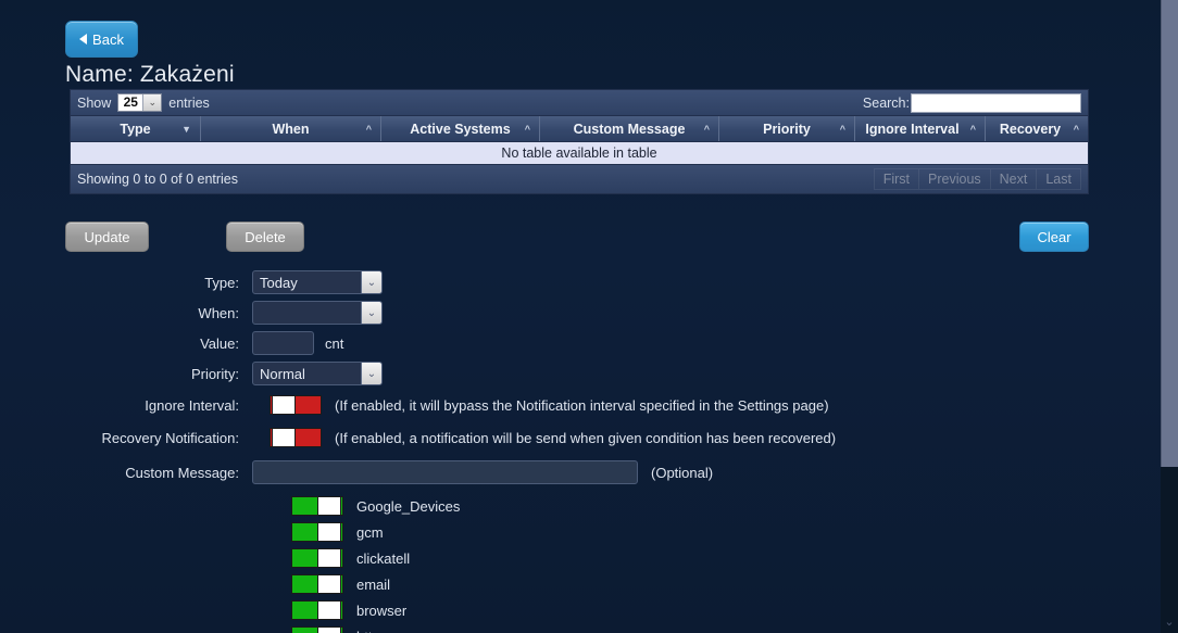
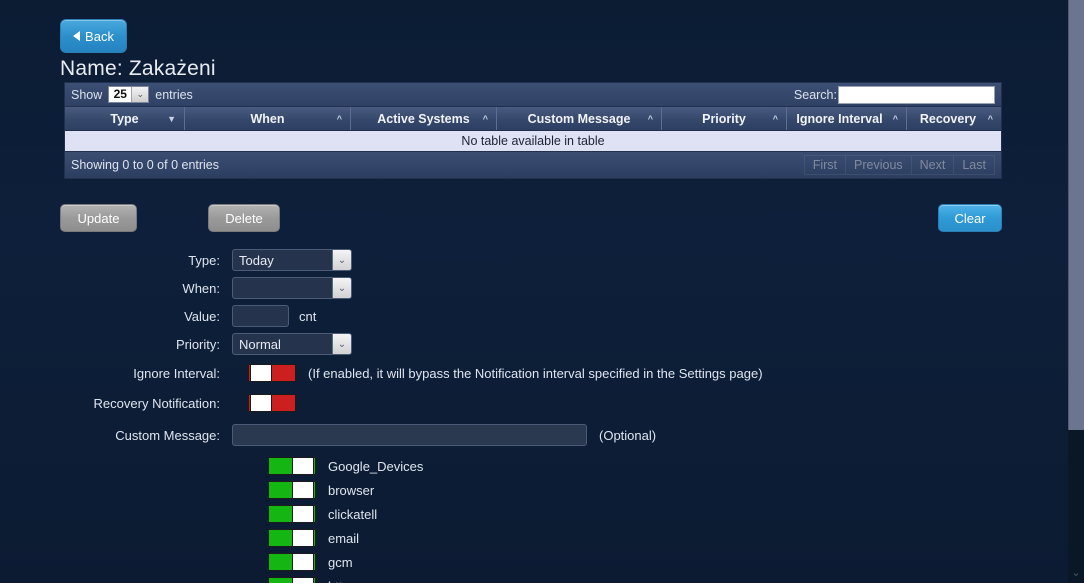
  Back
  Name: Zakażeni
  Show
  25
  ⌄
  entries
  Search:
  Type
  ▼
  When
  ^
  Active Systems
  ^
  Custom Message
  ^
  Priority
  ^
  Ignore Interval
  ^
  Recovery
  ^
  No table available in table
  Showing 0 to 0 of 0 entries
  First
  Previous
  Next
  Last
  Update
  Delete
  Clear
  Type:
  Today
  ⌄
  When:
  ⌄
  Value:
  cnt
  Priority:
  Normal
  ⌄
  Ignore Interval:
  (If enabled, it will bypass the Notification interval specified in the Settings page)
  Recovery Notification:
- (If enabled, a notification will be send when given condition has been recovered)
  Custom Message:
  (Optional)
  Google_Devices
- gcm
+ browser
  clickatell
  email
- browser
+ gcm
  ⌄
